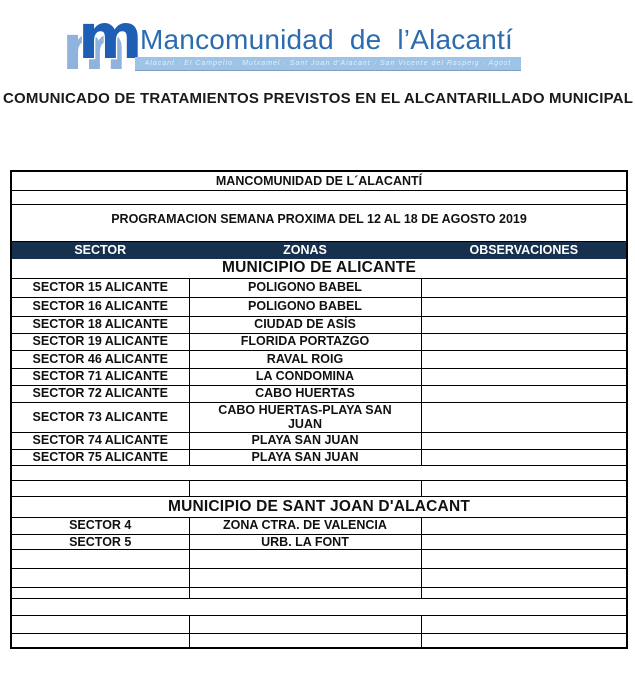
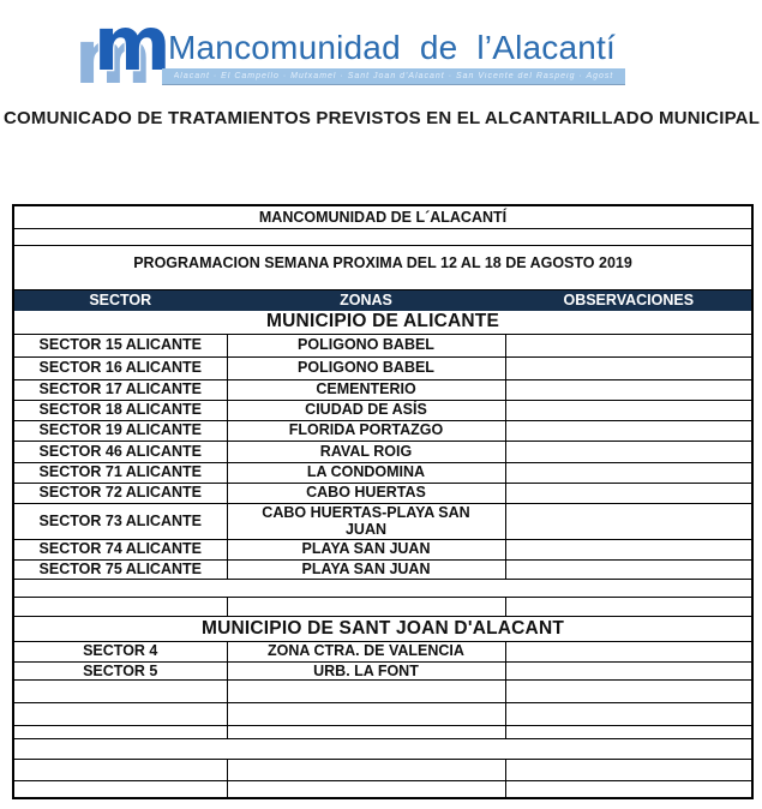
  m
  m
  Mancomunidad de l’Alacantí
  COMUNICADO DE TRATAMIENTOS PREVISTOS EN EL ALCANTARILLADO MUNICIPAL
  MANCOMUNIDAD DE L´ALACANTÍ
  PROGRAMACION SEMANA PROXIMA DEL 12 AL 18 DE AGOSTO 2019
  SECTOR	ZONAS	OBSERVACIONES
  MUNICIPIO DE ALICANTE
  SECTOR 15 ALICANTE	POLIGONO BABEL
  SECTOR 16 ALICANTE	POLIGONO BABEL
+ SECTOR 17 ALICANTE	CEMENTERIO
  SECTOR 18 ALICANTE	CIUDAD DE ASÍS
  SECTOR 19 ALICANTE	FLORIDA PORTAZGO
  SECTOR 46 ALICANTE	RAVAL ROIG
  SECTOR 71 ALICANTE	LA CONDOMINA
  SECTOR 72 ALICANTE	CABO HUERTAS
  SECTOR 73 ALICANTE	CABO HUERTAS-PLAYA SAN JUAN
  SECTOR 74 ALICANTE	PLAYA SAN JUAN
  SECTOR 75 ALICANTE	PLAYA SAN JUAN
  MUNICIPIO DE SANT JOAN D'ALACANT
  SECTOR 4	ZONA CTRA. DE VALENCIA
  SECTOR 5	URB. LA FONT
